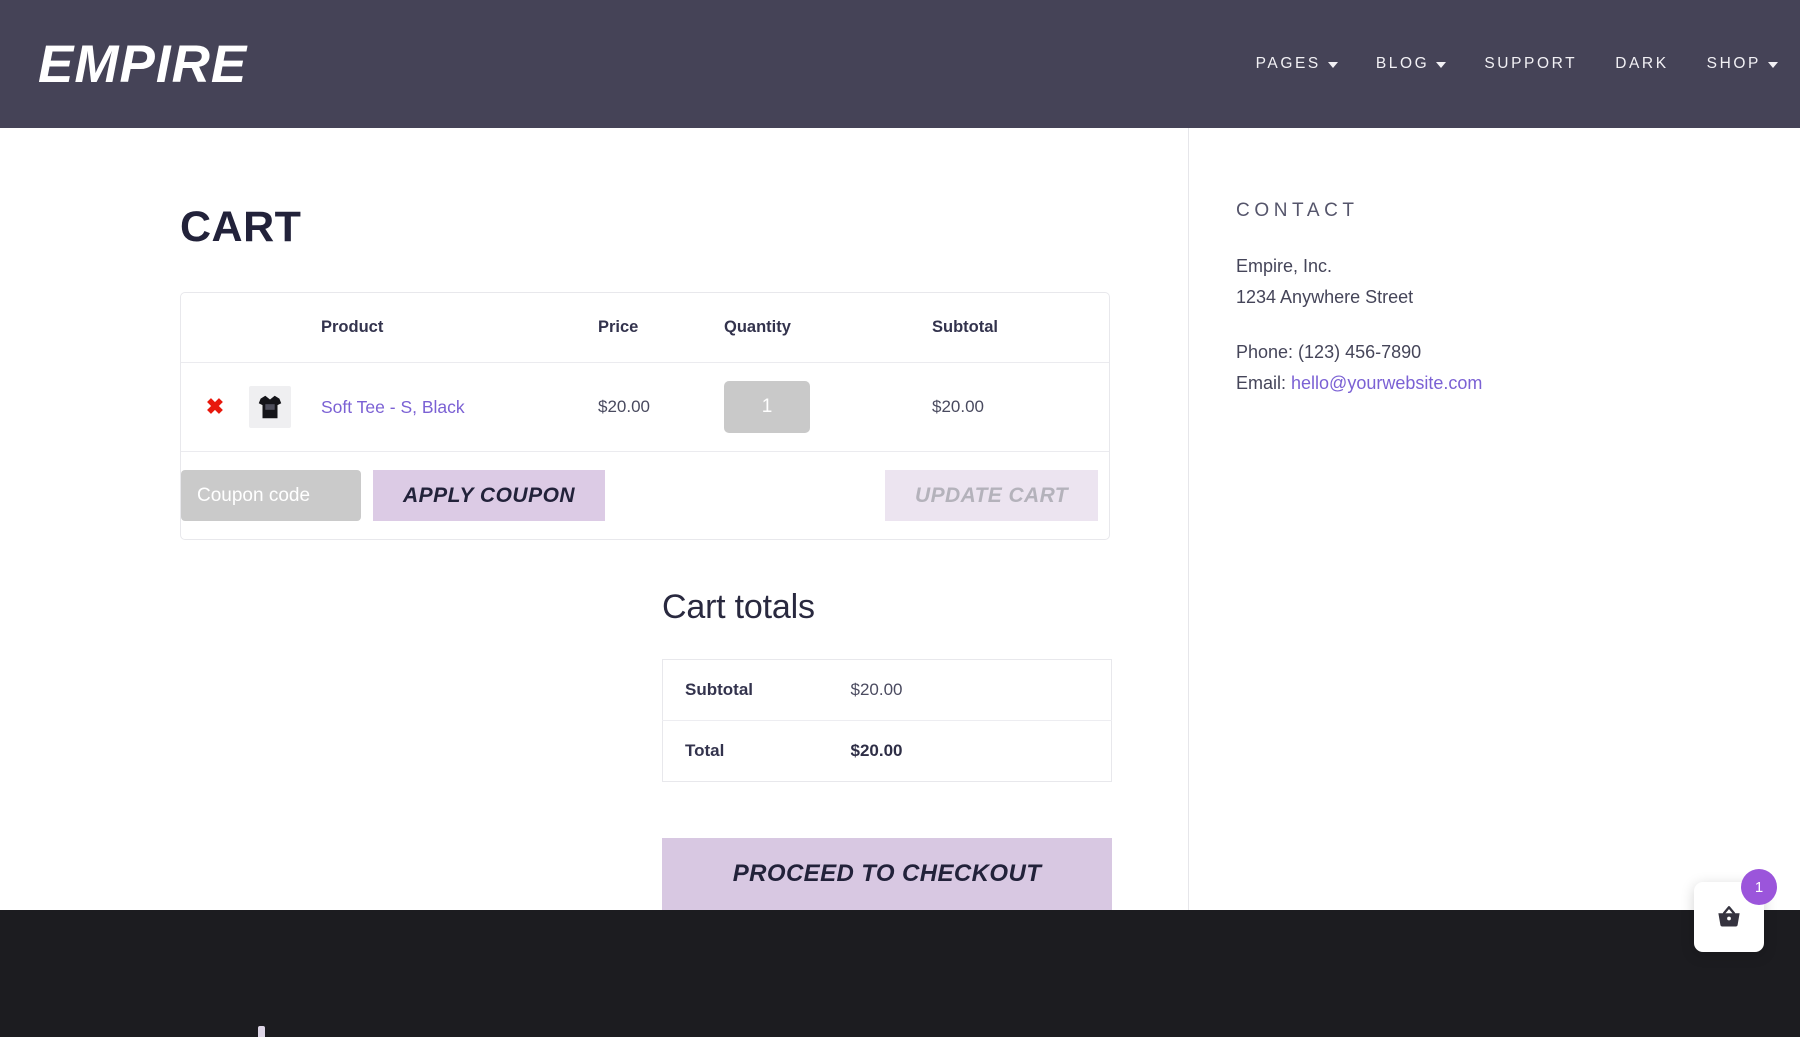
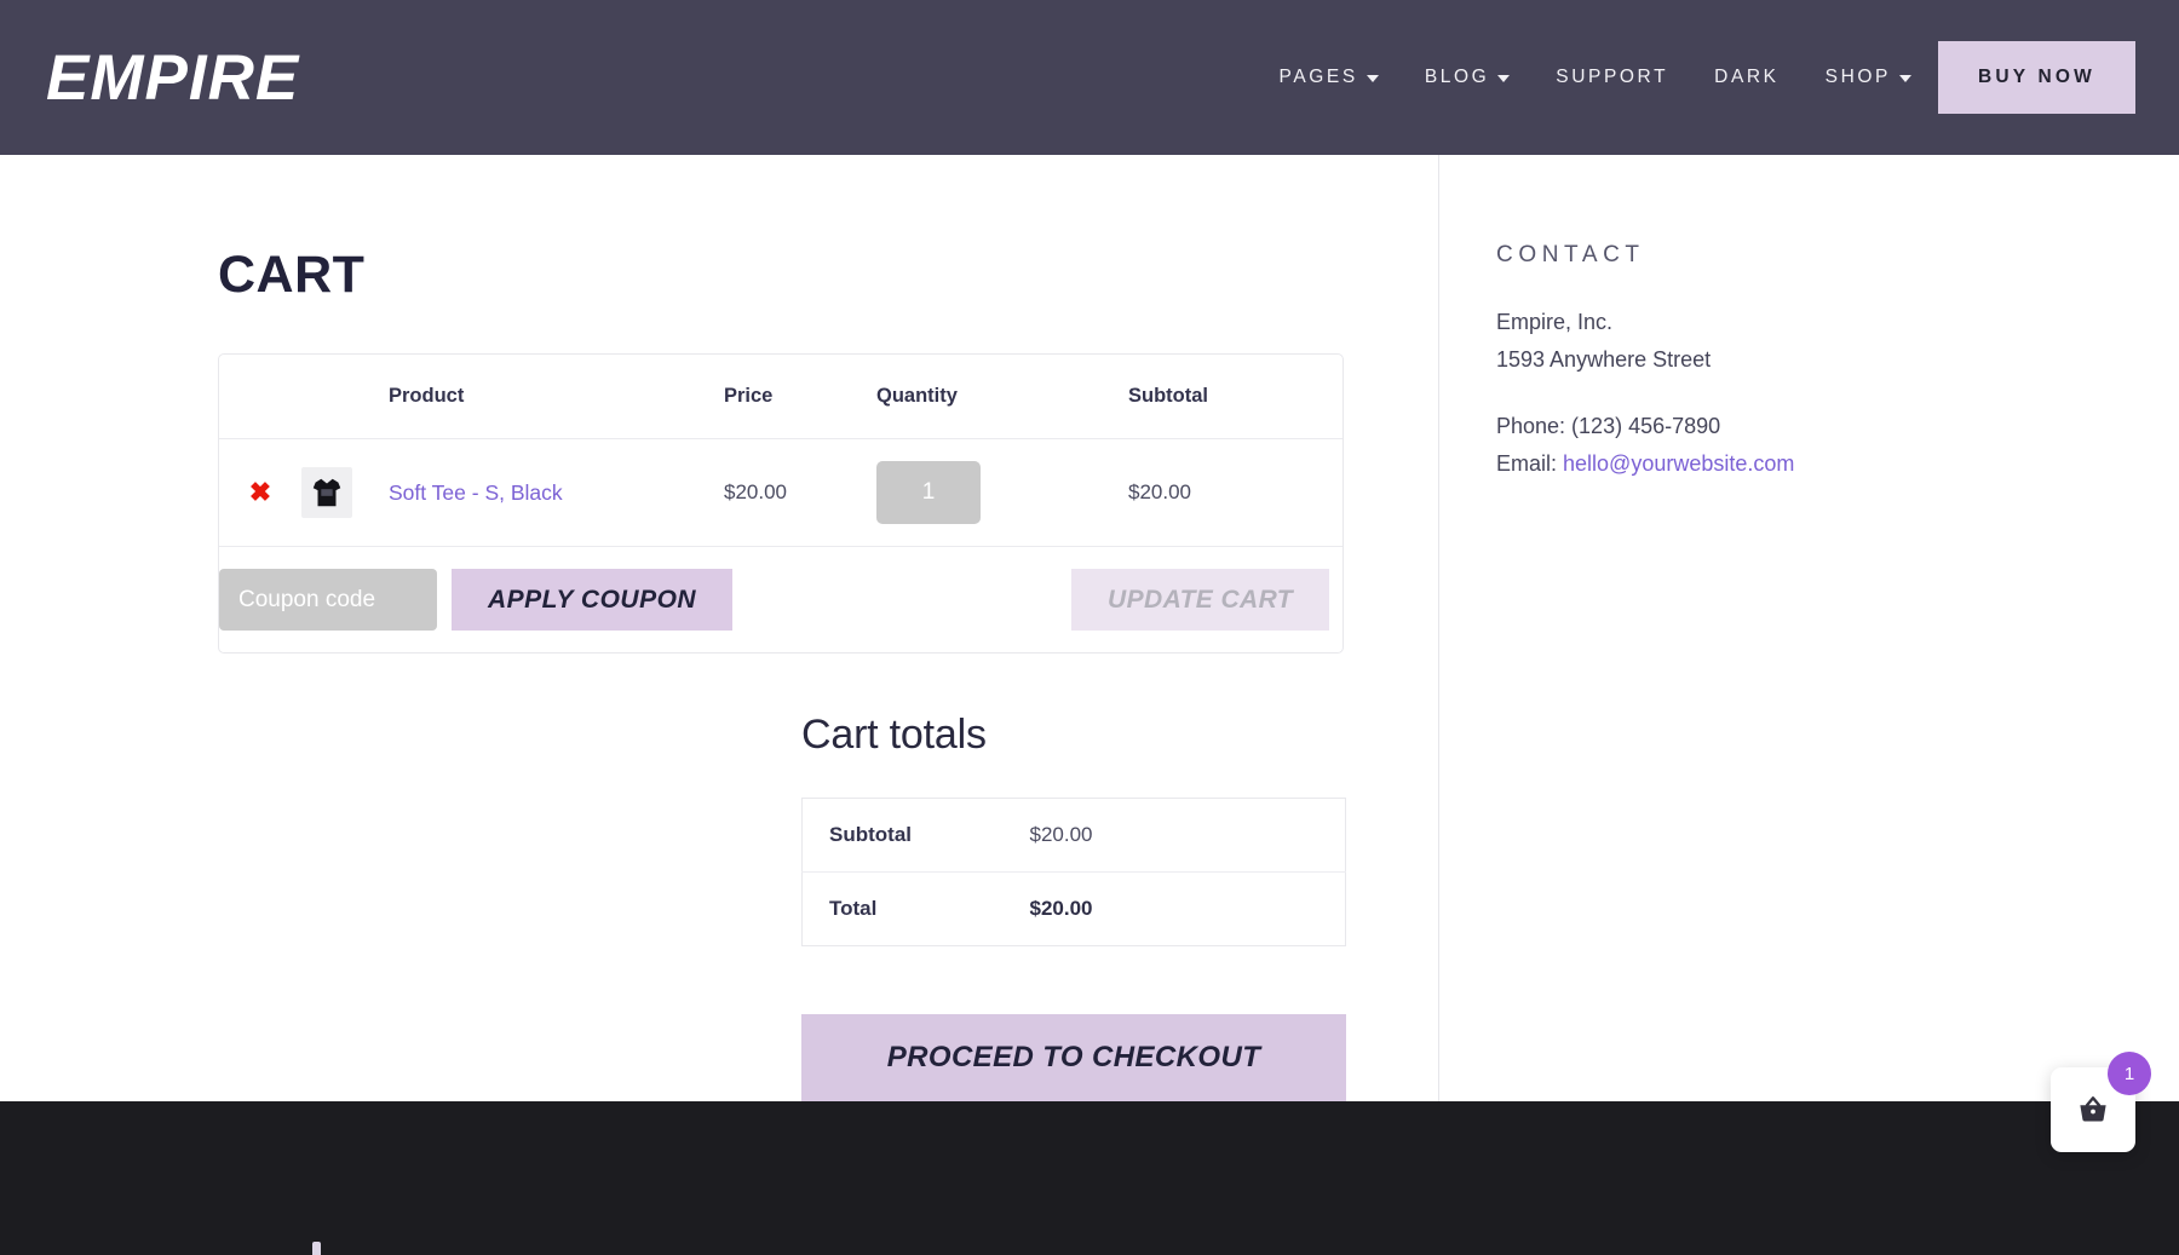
  EMPIRE
  PAGES
  BLOG
  SUPPORT
  DARK
  SHOP
+ BUY NOW
  CART
  		Product	Price	Quantity	Subtotal
  ✖		Soft Tee - S, Black	$20.00	1	$20.00
  Coupon code APPLY COUPON	UPDATE CART
  Cart totals
  Subtotal	$20.00
  Total	$20.00
  PROCEED TO CHECKOUT
  CONTACT
  Empire, Inc.
- 1234 Anywhere Street
+ 1593 Anywhere Street
  Phone: (123) 456-7890
  Email: hello@yourwebsite.com
  1
